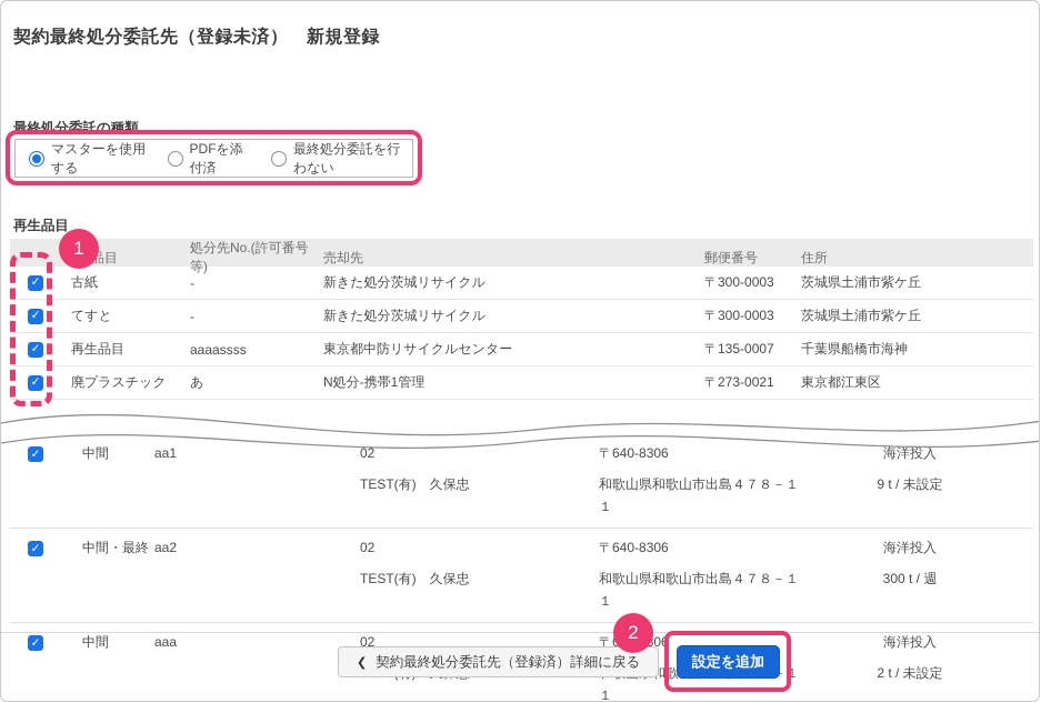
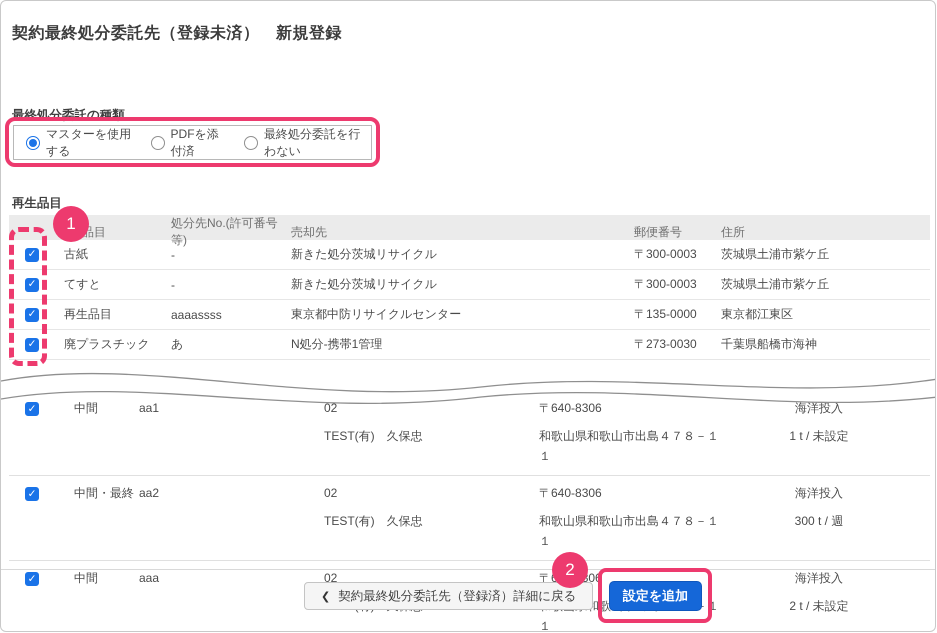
  契約最終処分委託先（登録未済） 新規登録
  最終処分委託の種類
  マスターを使用する
  PDFを添付済
  最終処分委託を行わない
  再生品目
  品目
  処分先No.(許可番号等)
  売却先
  郵便番号
  住所
  古紙
  -
  新きた処分茨城リサイクル
  〒300-0003
  茨城県土浦市紫ケ丘
  てすと
  -
  新きた処分茨城リサイクル
  〒300-0003
  茨城県土浦市紫ケ丘
  再生品目
  aaaassss
  東京都中防リサイクルセンター
- 〒135-0007
+ 〒135-0000
- 千葉県船橋市海神
+ 東京都江東区
  廃プラスチック
  あ
  N処分-携帯1管理
- 〒273-0021
+ 〒273-0030
- 東京都江東区
+ 千葉県船橋市海神
  中間
  aa1
  02
  TEST(有) 久保忠
  〒640-8306
  和歌山県和歌山市出島４７８－１１
  海洋投入
- 9 t / 未設定
+ 1 t / 未設定
  中間・最終
  aa2
  02
  TEST(有) 久保忠
  〒640-8306
  和歌山県和歌山市出島４７８－１１
  海洋投入
  300 t / 週
  中間
  aaa
  02
  海洋投入
  2 t / 未設定
  ❮
  契約最終処分委託先（登録済）詳細に戻る
  設定を追加
  1
  2
